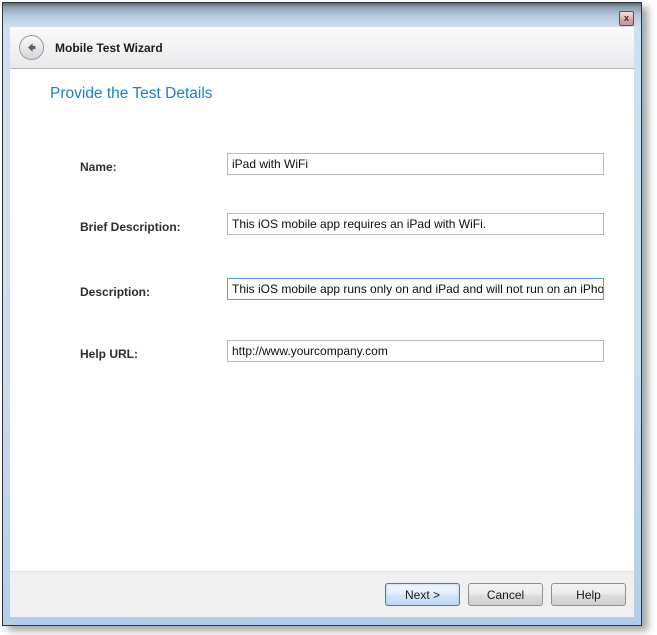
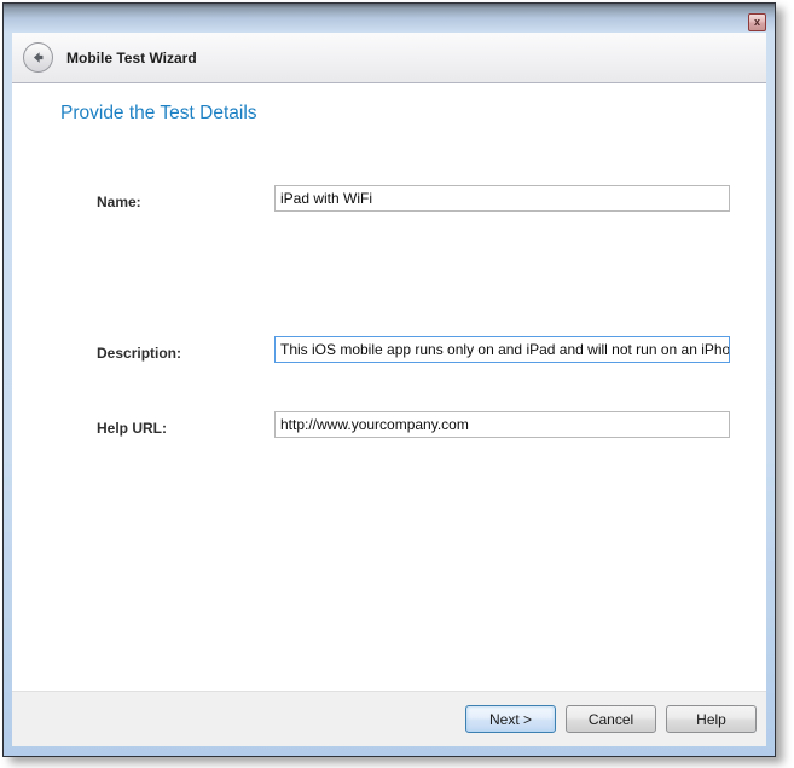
  x
  Mobile Test Wizard
  Provide the Test Details
  Name:
  iPad with WiFi
- Brief Description:
- This iOS mobile app requires an iPad with WiFi.
  Description:
  This iOS mobile app runs only on and iPad and will not run on an iPho
  Help URL:
  http://www.yourcompany.com
  Next >
  Cancel
  Help
